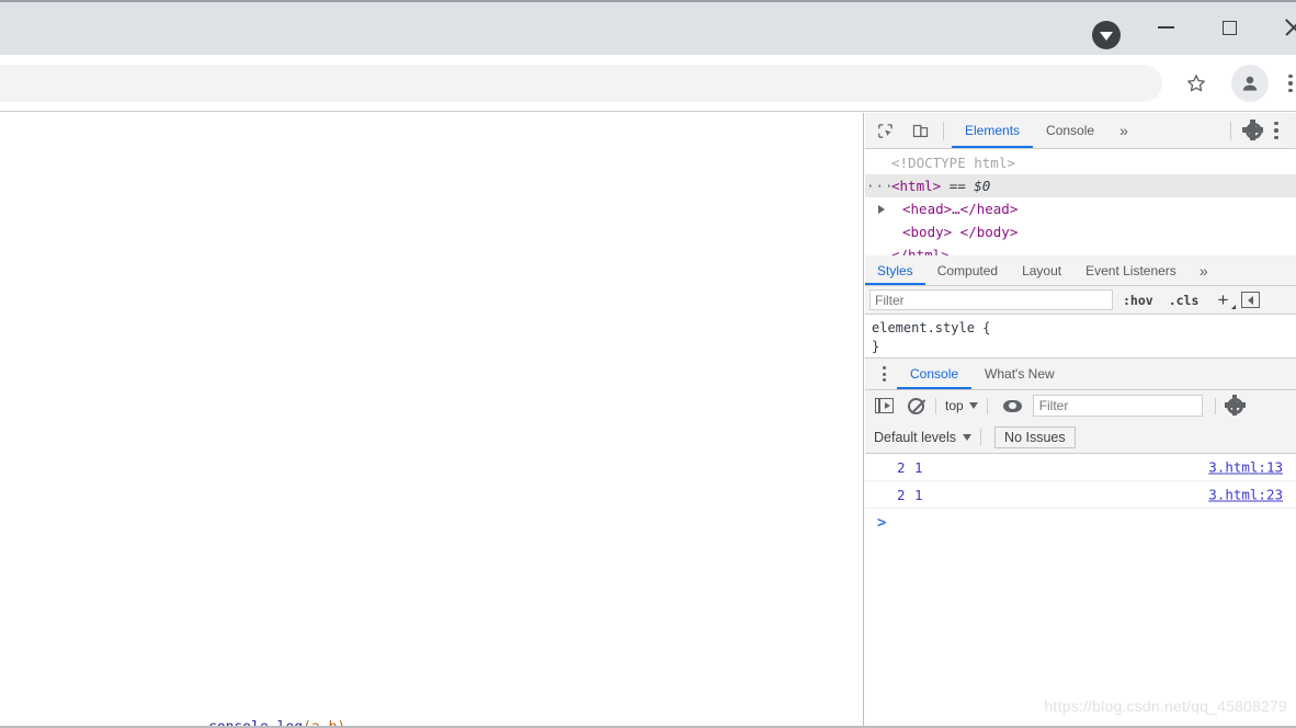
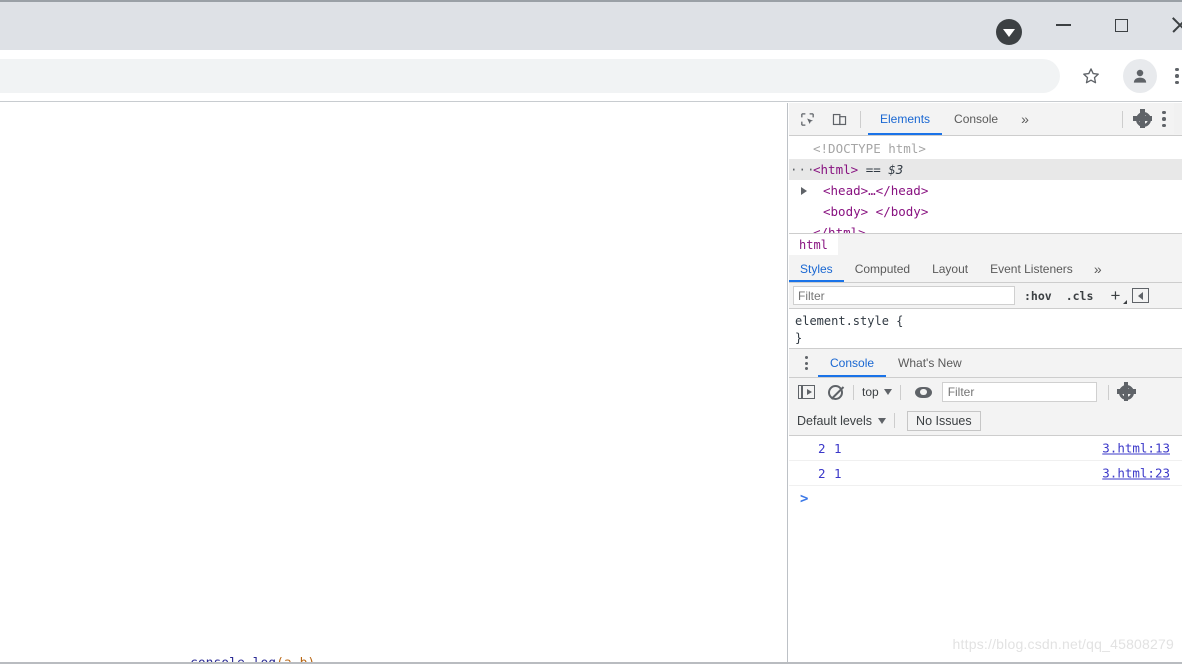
  Elements
  Console
  »
  <!DOCTYPE html>
  ···
- <html> == $0
+ <html> == $3
  <head>…</head>
  <body> </body>
+ html
  Styles
  Computed
  Layout
  Event Listeners
  »
  Filter
  :hov
  .cls
  +
  element.style {
  }
  Console
  What's New
  top
  Filter
  Default levels
  No Issues
  2 1
  3.html:13
  2 1
  3.html:23
  >
  https://blog.csdn.net/qq_45808279
